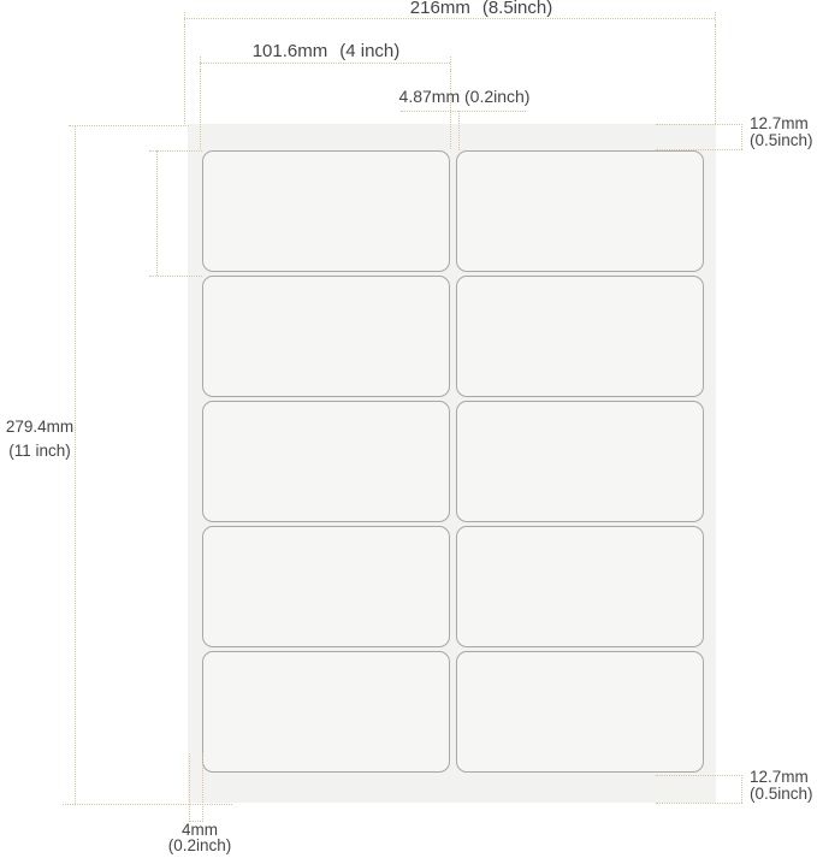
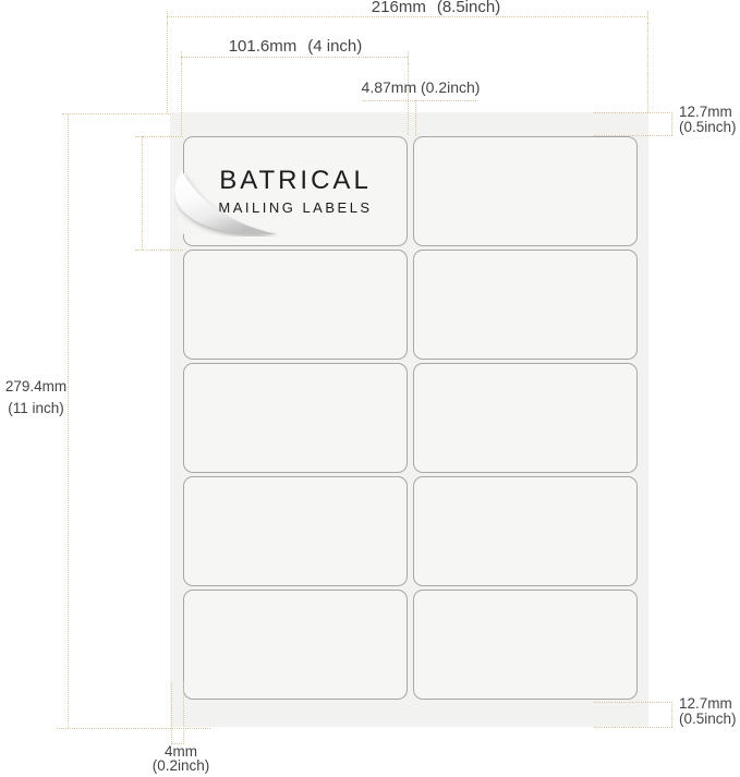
+ BATRICAL
+ MAILING LABELS
  216mm (8.5inch)
  101.6mm (4 inch)
  4.87mm (0.2inch)
  12.7mm
  (0.5inch)
  12.7mm
  (0.5inch)
  279.4mm
  (11 inch)
  4mm
  (0.2inch)
